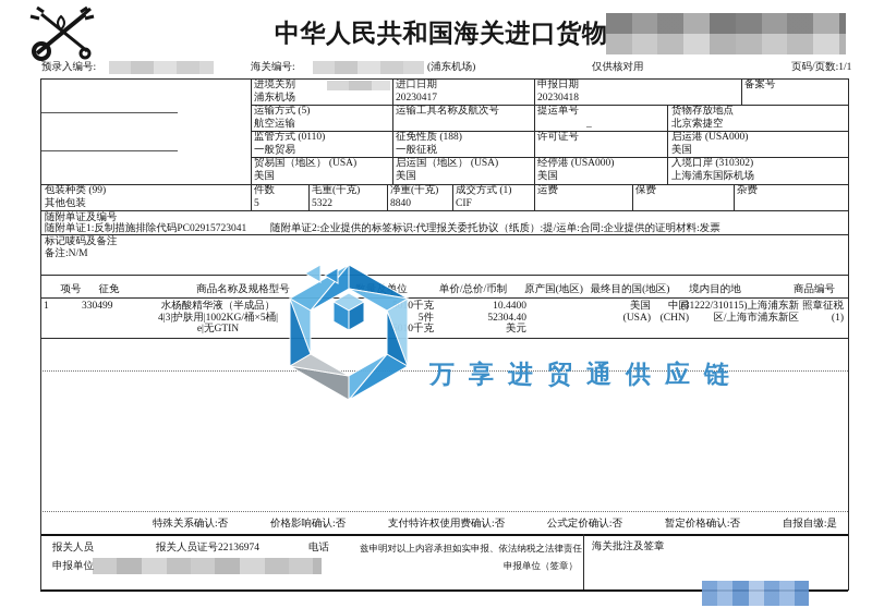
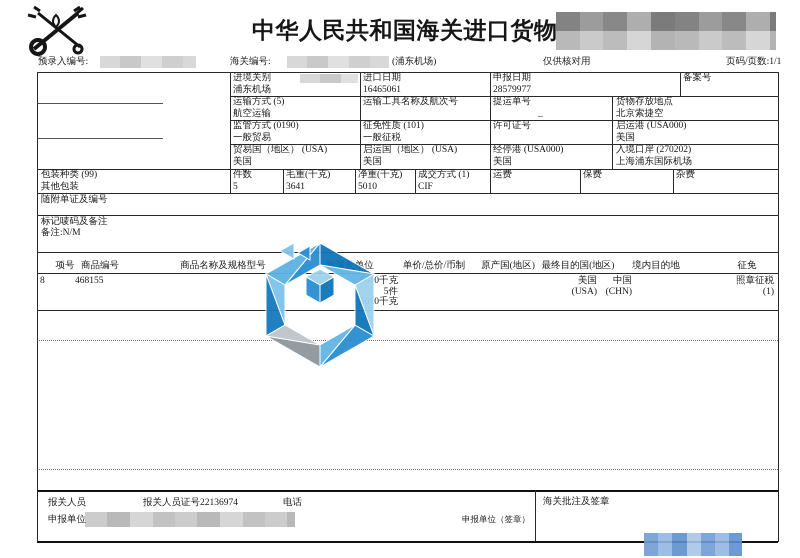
  中华人民共和国海关进口货物
  预录入编号:
  海关编号:
  (浦东机场)
  仅供核对用
  页码/页数:1/1
  进境关别
  浦东机场
  进口日期
- 20230417
+ 16465061
  申报日期
- 20230418
+ 28579977
  备案号
  运输方式 (5)
  航空运输
  运输工具名称及航次号
  提运单号
  _
  货物存放地点
  北京索捷空
- 监管方式 (0110)
+ 监管方式 (0190)
  一般贸易
- 征免性质 (188)
+ 征免性质 (101)
  一般征税
  许可证号
  启运港 (USA000)
  美国
  贸易国（地区） (USA)
  美国
  启运国（地区） (USA)
  美国
  经停港 (USA000)
  美国
- 入境口岸 (310302)
+ 入境口岸 (270202)
  上海浦东国际机场
  包装种类 (99)
  其他包装
  件数
  5
  毛重(千克)
- 5322
+ 3641
  净重(千克)
- 8840
+ 5010
  成交方式 (1)
  CIF
  运费
  保费
  杂费
  随附单证及编号
- 随附单证1:反制措施排除代码PC02915723041
- 随附单证2:企业提供的标签标识:代理报关委托协议（纸质）:提/运单:合同:企业提供的证明材料:发票
  标记唛码及备注
  备注:N/M
  项号
- 征免
+ 商品编号
  商品名称及规格型号
  单价/总价/币制
  原产国(地区)
  最终目的国(地区)
  境内目的地
- 商品编号
+ 征免
- 1
+ 8
- 330499
+ 468155
- 水杨酸精华液（半成品）
- 4|3|护肤用|1002KG/桶×5桶|
- e|无GTIN
  5件
- 10.4400
- 52304.40
- 美元
  美国
  (USA)
  中国
  (CHN)
- (31222/310115)上海浦东新
- 区/上海市浦东新区
  照章征税
  (1)
- 万享进贸通供应链
- 特殊关系确认:否
- 价格影响确认:否
- 支付特许权使用费确认:否
- 公式定价确认:否
- 暂定价格确认:否
- 自报自缴:是
  报关人员
  报关人员证号22136974
  电话
- 兹申明对以上内容承担如实申报、依法纳税之法律责任
  申报单位（签章）
  海关批注及签章
  申报单位
